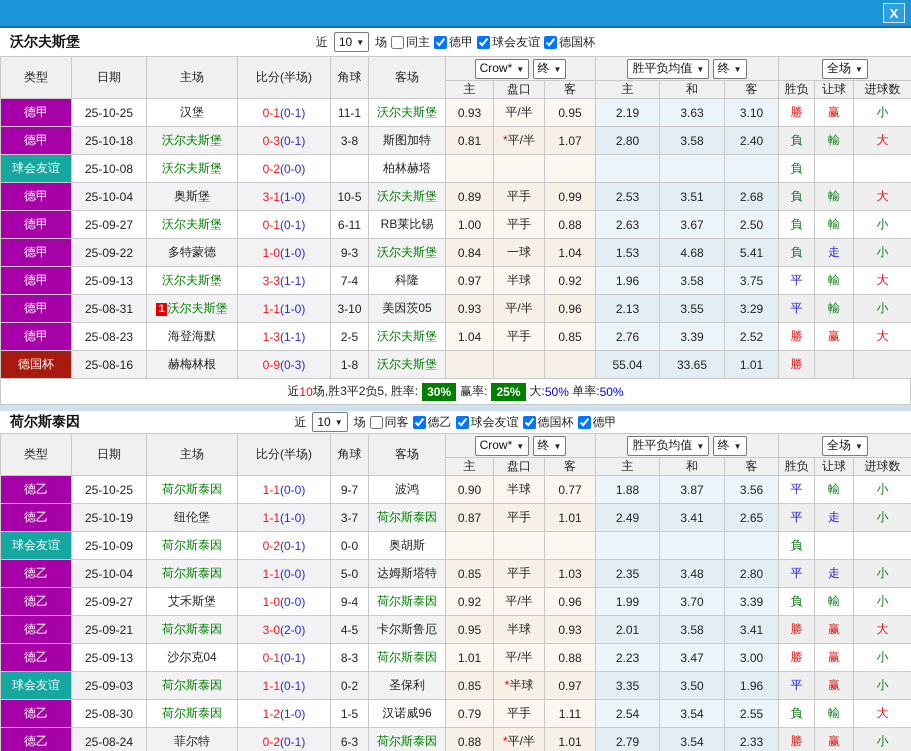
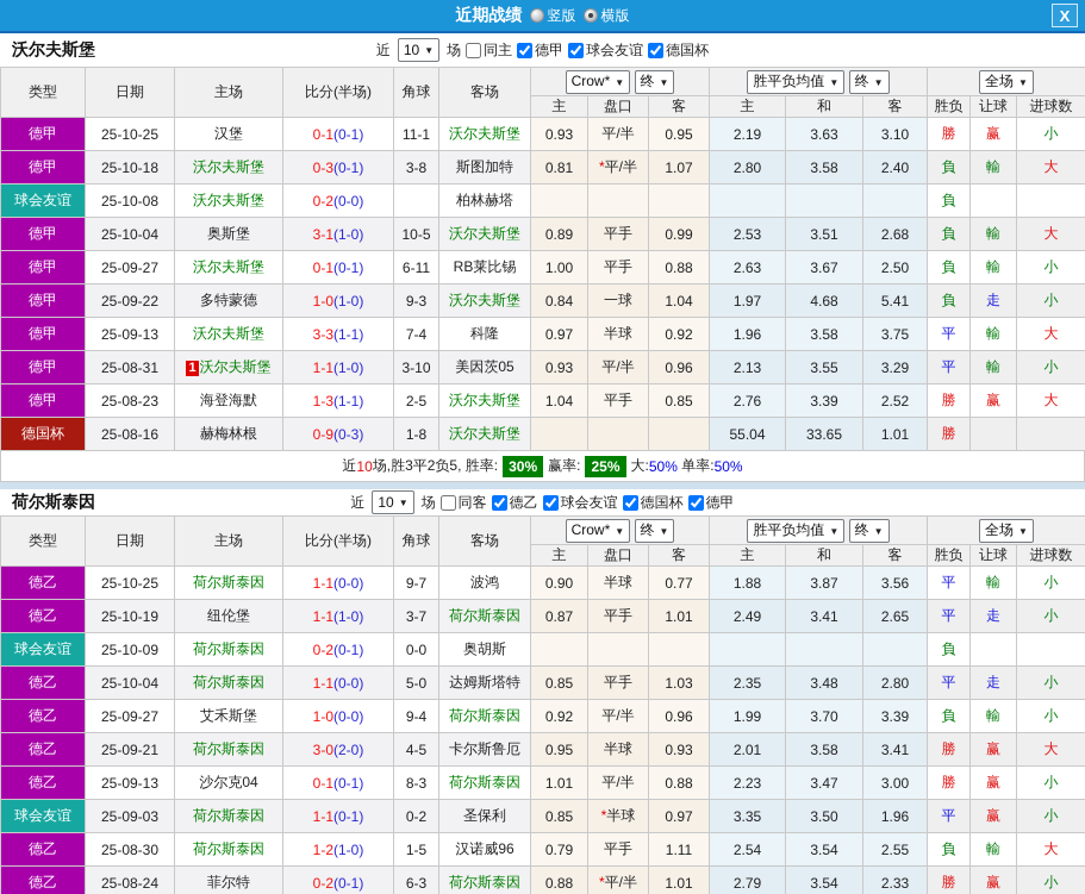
+ 近期战绩
+ 竖版
+ 横版
  X
  沃尔夫斯堡
  近
  10
  场
  同主
  德甲
  球会友谊
  德国杯
  类型	日期	主场	比分(半场)	角球	客场	Crow* 终	胜平负均值 终	全场
  主	盘口	客	主	和	客	胜负	让球	进球数
  德甲	25-10-25	汉堡	0-1(0-1)	11-1	沃尔夫斯堡	0.93	平/半	0.95	2.19	3.63	3.10	勝	赢	小
  德甲	25-10-18	沃尔夫斯堡	0-3(0-1)	3-8	斯图加特	0.81	*平/半	1.07	2.80	3.58	2.40	負	輸	大
  球会友谊	25-10-08	沃尔夫斯堡	0-2(0-0)		柏林赫塔							負
  德甲	25-10-04	奥斯堡	3-1(1-0)	10-5	沃尔夫斯堡	0.89	平手	0.99	2.53	3.51	2.68	負	輸	大
  德甲	25-09-27	沃尔夫斯堡	0-1(0-1)	6-11	RB莱比锡	1.00	平手	0.88	2.63	3.67	2.50	負	輸	小
- 德甲	25-09-22	多特蒙德	1-0(1-0)	9-3	沃尔夫斯堡	0.84	一球	1.04	1.53	4.68	5.41	負	走	小
+ 德甲	25-09-22	多特蒙德	1-0(1-0)	9-3	沃尔夫斯堡	0.84	一球	1.04	1.97	4.68	5.41	負	走	小
  德甲	25-09-13	沃尔夫斯堡	3-3(1-1)	7-4	科隆	0.97	半球	0.92	1.96	3.58	3.75	平	輸	大
  德甲	25-08-31	1 沃尔夫斯堡	1-1(1-0)	3-10	美因茨05	0.93	平/半	0.96	2.13	3.55	3.29	平	輸	小
  德甲	25-08-23	海登海默	1-3(1-1)	2-5	沃尔夫斯堡	1.04	平手	0.85	2.76	3.39	2.52	勝	赢	大
  德国杯	25-08-16	赫梅林根	0-9(0-3)	1-8	沃尔夫斯堡				55.04	33.65	1.01	勝
  近
  10
  场,胜3平2负5, 胜率:
  30%
  赢率:
  25%
  大:
  50%
  单率:
  50%
  荷尔斯泰因
  近
  10
  场
  同客
  德乙
  球会友谊
  德国杯
  德甲
  类型	日期	主场	比分(半场)	角球	客场	Crow* 终	胜平负均值 终	全场
  主	盘口	客	主	和	客	胜负	让球	进球数
  德乙	25-10-25	荷尔斯泰因	1-1(0-0)	9-7	波鸿	0.90	半球	0.77	1.88	3.87	3.56	平	輸	小
  德乙	25-10-19	纽伦堡	1-1(1-0)	3-7	荷尔斯泰因	0.87	平手	1.01	2.49	3.41	2.65	平	走	小
  球会友谊	25-10-09	荷尔斯泰因	0-2(0-1)	0-0	奥胡斯							負
  德乙	25-10-04	荷尔斯泰因	1-1(0-0)	5-0	达姆斯塔特	0.85	平手	1.03	2.35	3.48	2.80	平	走	小
  德乙	25-09-27	艾禾斯堡	1-0(0-0)	9-4	荷尔斯泰因	0.92	平/半	0.96	1.99	3.70	3.39	負	輸	小
  德乙	25-09-21	荷尔斯泰因	3-0(2-0)	4-5	卡尔斯鲁厄	0.95	半球	0.93	2.01	3.58	3.41	勝	赢	大
  德乙	25-09-13	沙尔克04	0-1(0-1)	8-3	荷尔斯泰因	1.01	平/半	0.88	2.23	3.47	3.00	勝	赢	小
  球会友谊	25-09-03	荷尔斯泰因	1-1(0-1)	0-2	圣保利	0.85	*半球	0.97	3.35	3.50	1.96	平	赢	小
  德乙	25-08-30	荷尔斯泰因	1-2(1-0)	1-5	汉诺威96	0.79	平手	1.11	2.54	3.54	2.55	負	輸	大
  德乙	25-08-24	菲尔特	0-2(0-1)	6-3	荷尔斯泰因	0.88	*平/半	1.01	2.79	3.54	2.33	勝	赢	小
